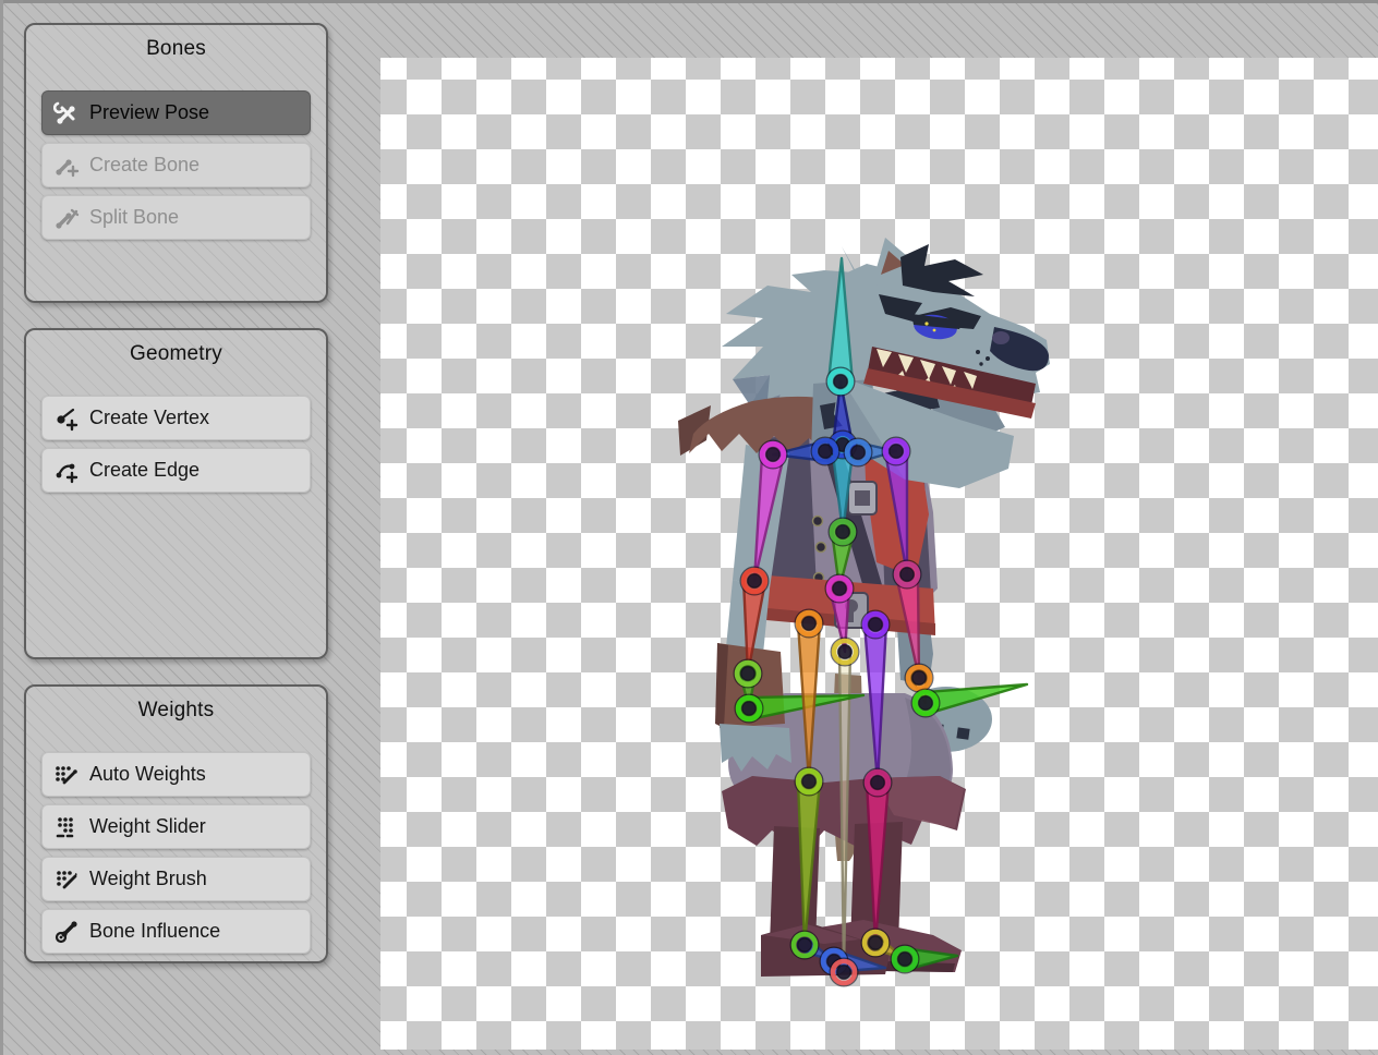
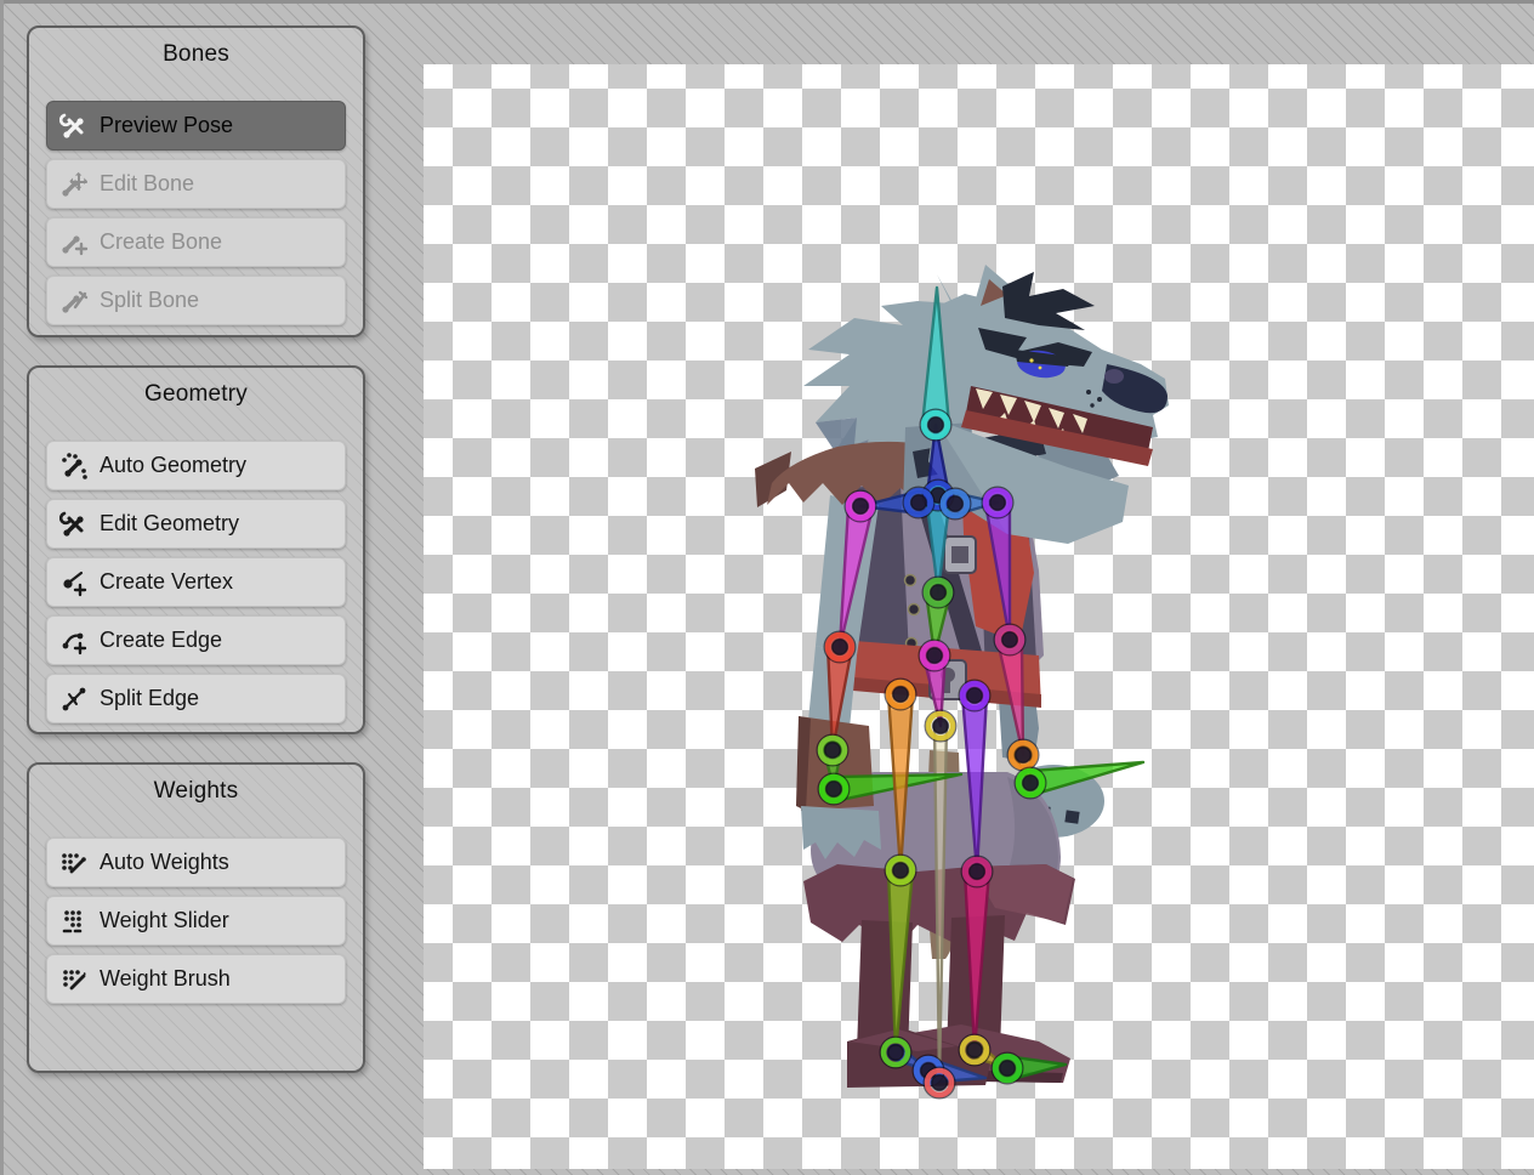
  Bones
  Preview Pose
+ Edit Bone
  Create Bone
  Split Bone
  Geometry
+ Auto Geometry
+ Edit Geometry
  Create Vertex
  Create Edge
+ Split Edge
  Weights
  Auto Weights
  Weight Slider
  Weight Brush
- Bone Influence
